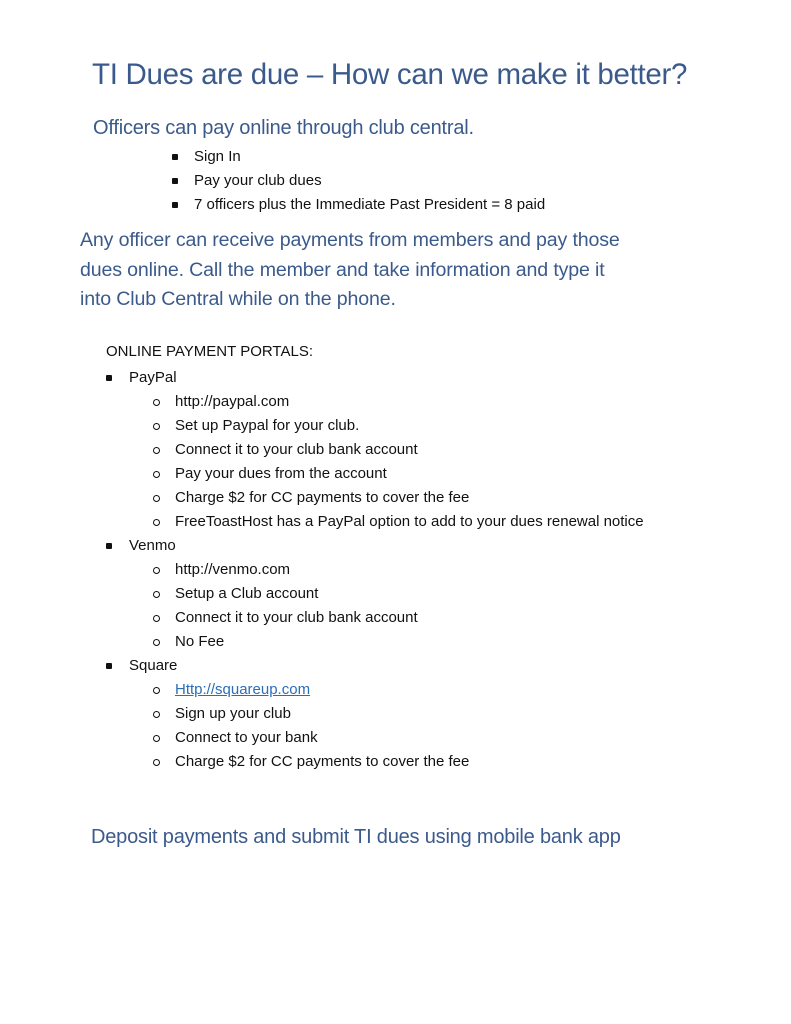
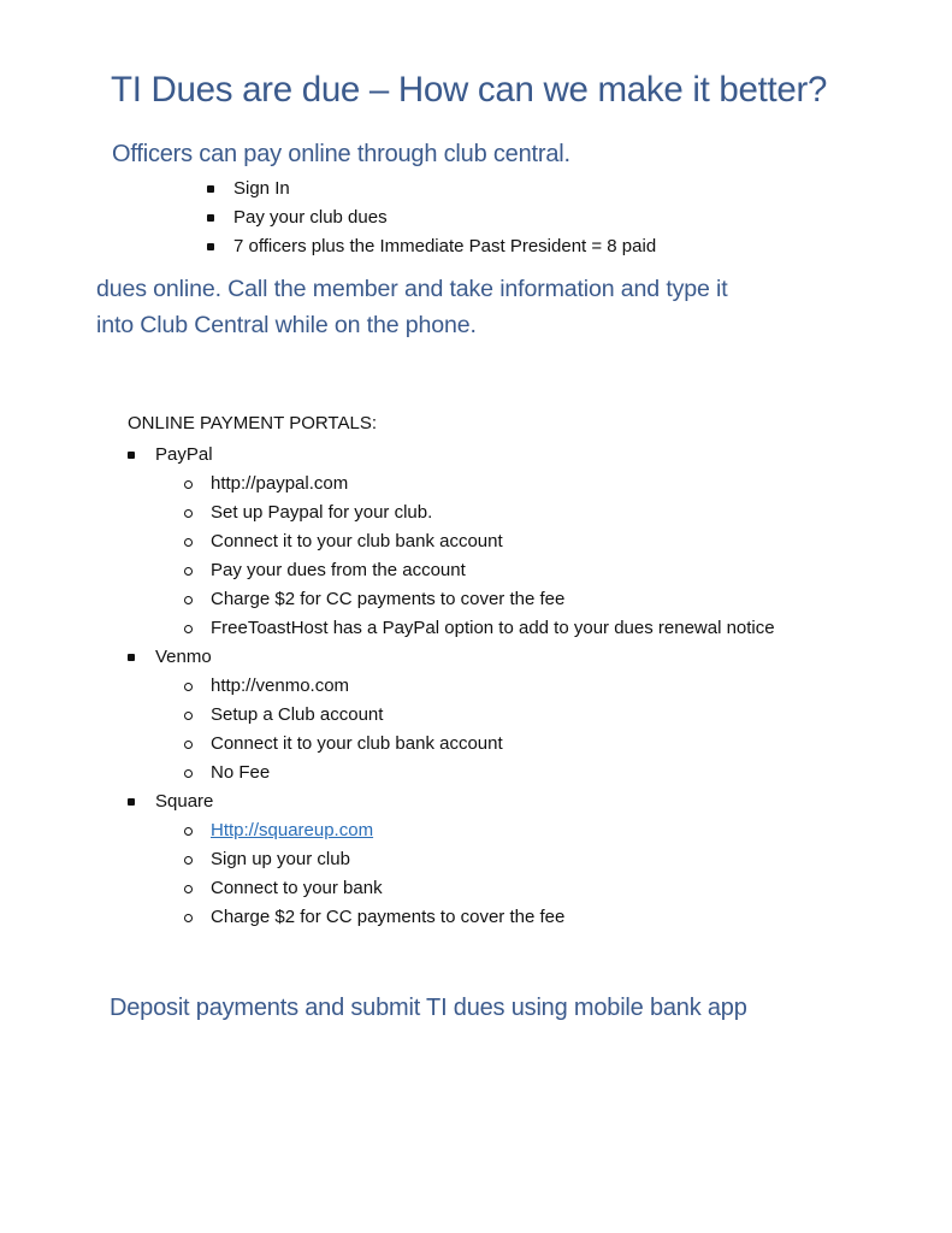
  TI Dues are due – How can we make it better?
  Officers can pay online through club central.
  Sign In
  Pay your club dues
  7 officers plus the Immediate Past President = 8 paid
- Any officer can receive payments from members and pay those
  dues online. Call the member and take information and type it
  into Club Central while on the phone.
  ONLINE PAYMENT PORTALS:
  PayPal
  http://paypal.com
  Set up Paypal for your club.
  Connect it to your club bank account
  Pay your dues from the account
  Charge $2 for CC payments to cover the fee
  FreeToastHost has a PayPal option to add to your dues renewal notice
  Venmo
  http://venmo.com
  Setup a Club account
  Connect it to your club bank account
  No Fee
  Square
  Http://squareup.com
  Sign up your club
  Connect to your bank
  Charge $2 for CC payments to cover the fee
  Deposit payments and submit TI dues using mobile bank app
